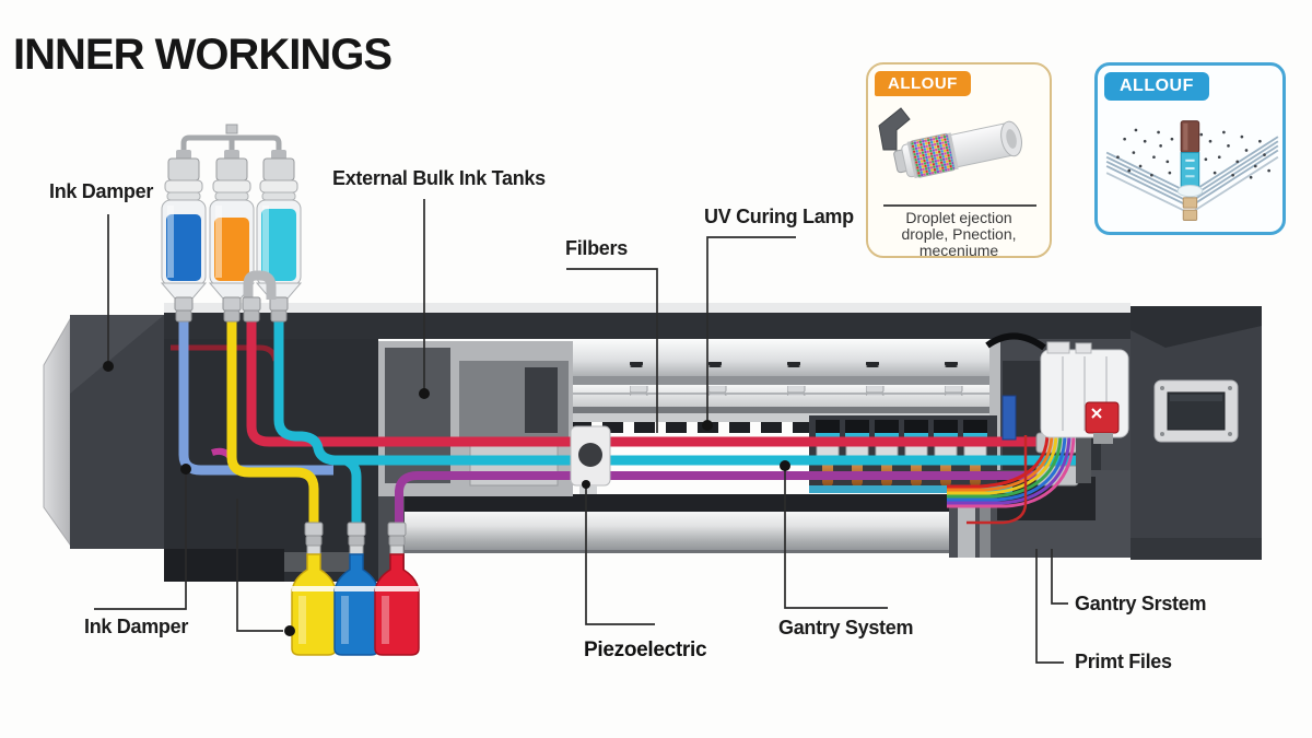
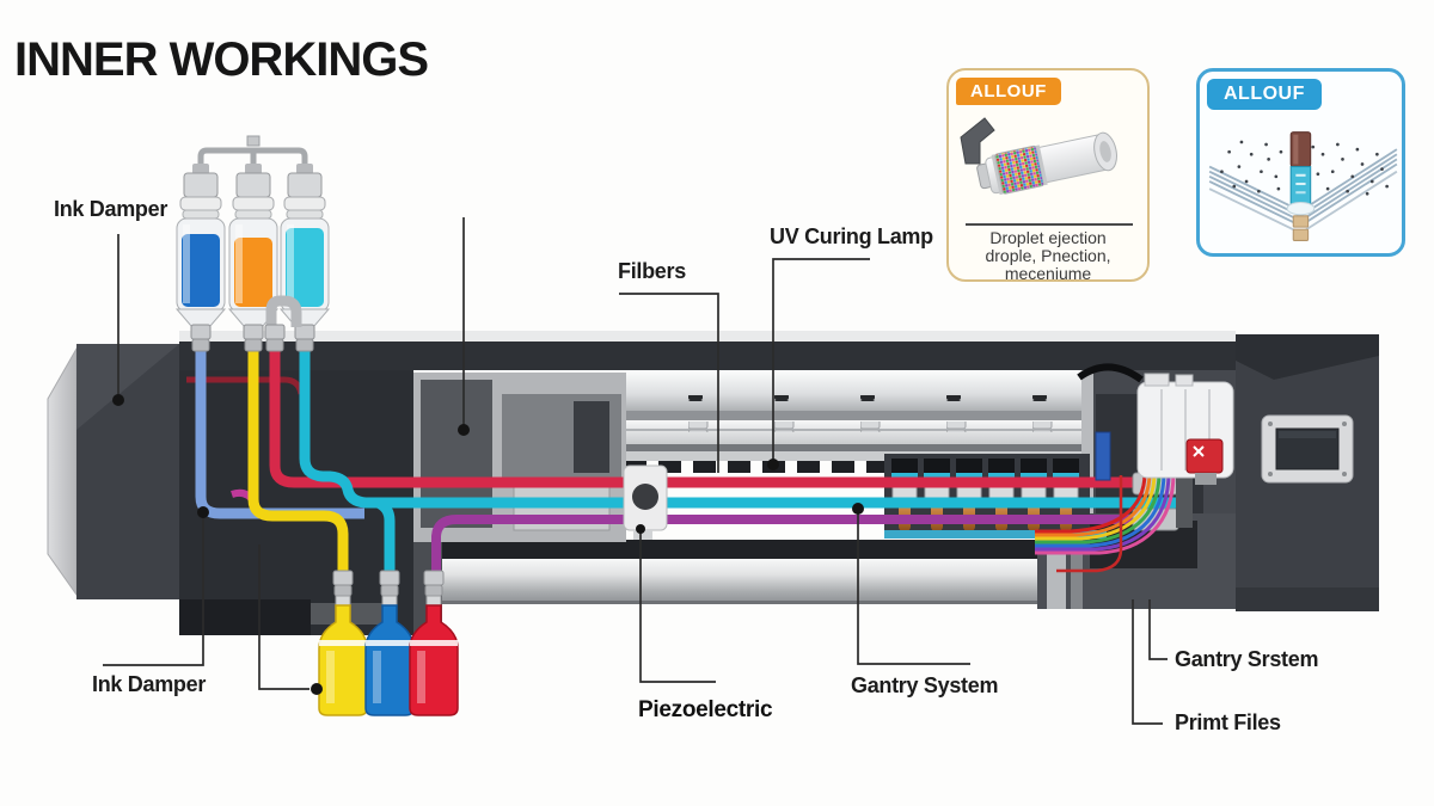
  INNER WORKINGS
  Ink Damper
- External Bulk Ink Tanks
  Filbers
  UV Curing Lamp
  Ink Damper
  Piezoelectric
  Gantry System
  Gantry Srstem
  Primt Files
  ALLOUF
  Droplet ejection
  drople, Pnection,
  meceniume
  ALLOUF
